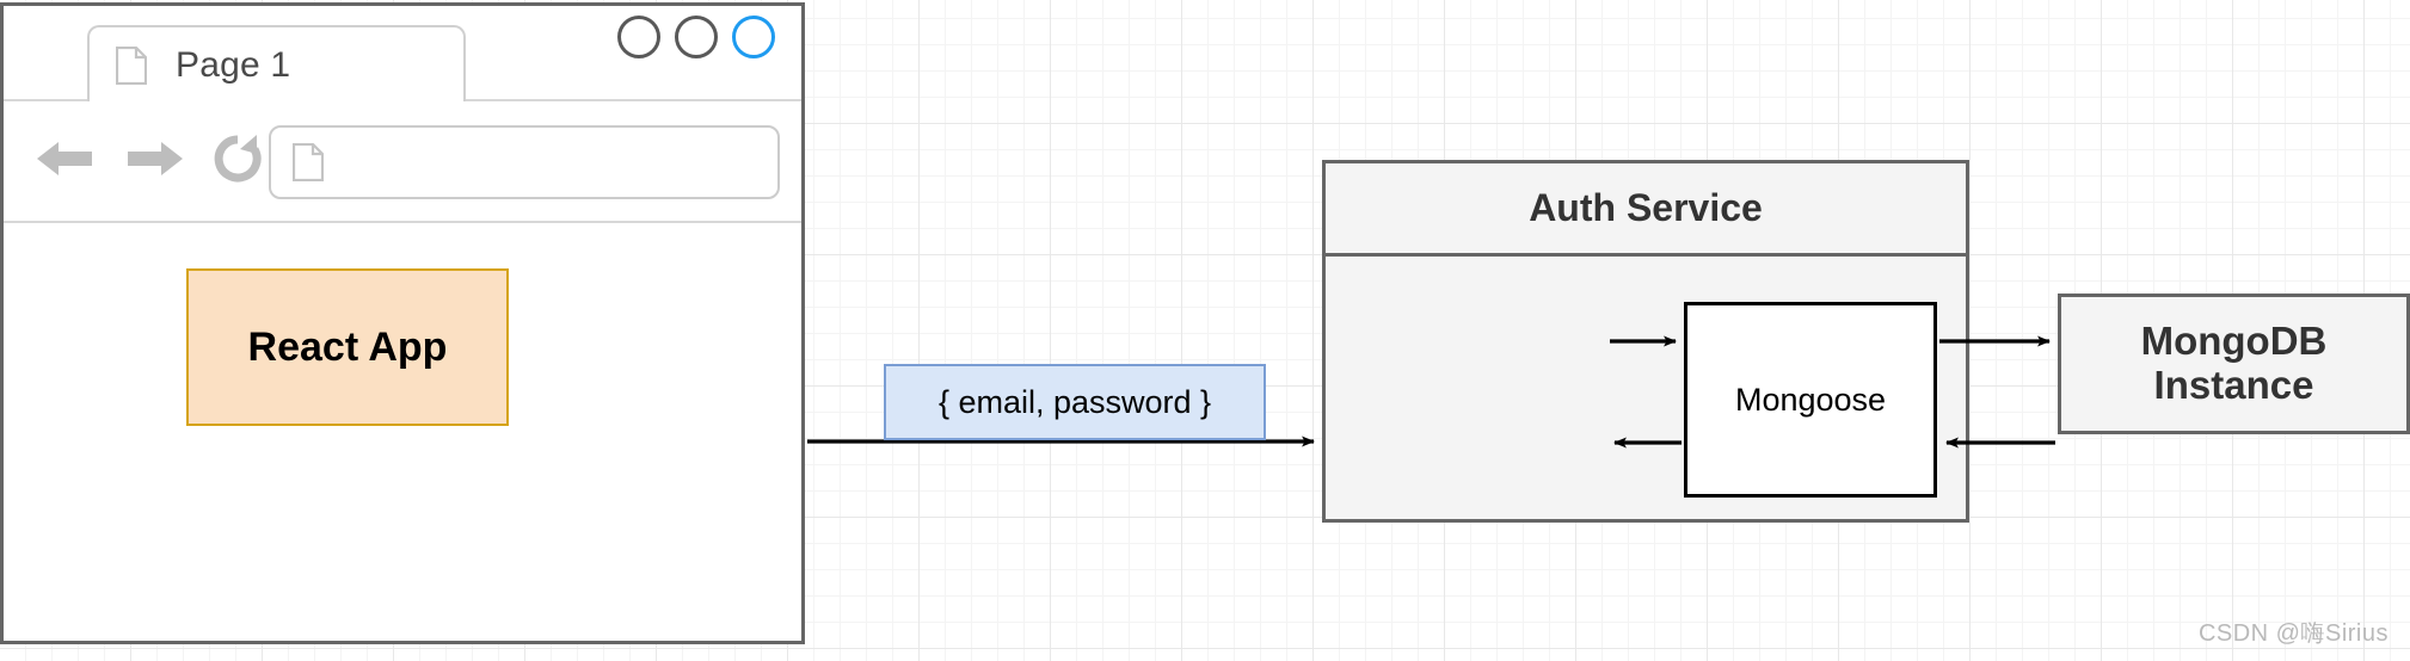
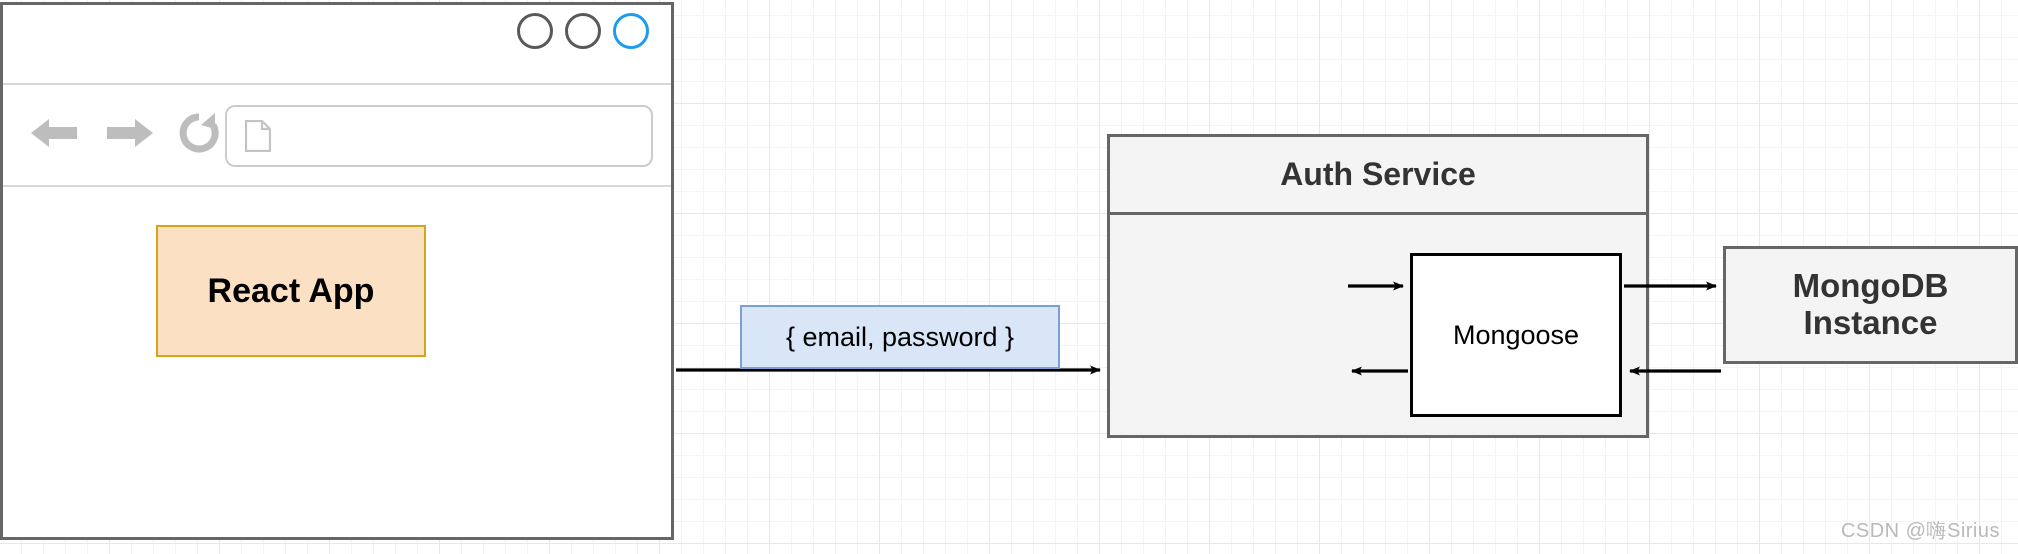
- Page 1
  React App
  Auth Service
  Mongoose
  MongoDB
  Instance
  { email, password }
  CSDN @嗨Sirius
